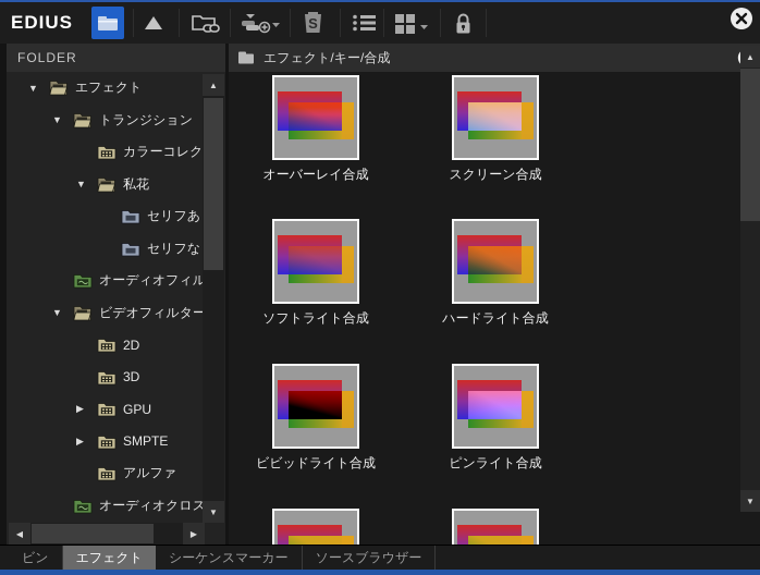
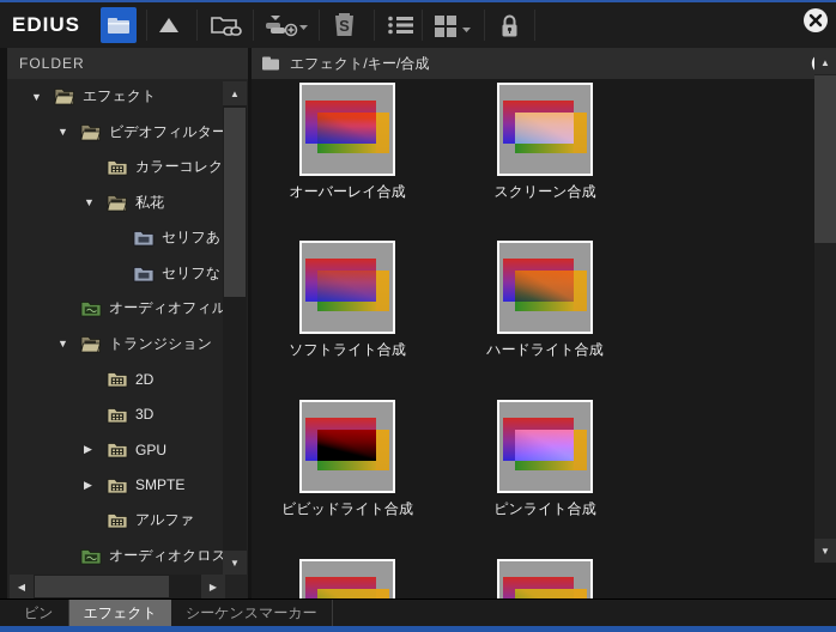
  EDIUS
  S
  FOLDER
  ▼
  エフェクト
  ▼
- トランジション
+ ビデオフィルター
  カラーコレク
  ▼
  私花
  セリフあ
  セリフな
  オーディオフィル
  ▼
- ビデオフィルター
+ トランジション
  2D
  3D
  ▶
  GPU
  ▶
  SMPTE
  アルファ
  オーディオクロス
  ▲
  ▼
  ◀
  ▶
  エフェクト/キー/合成
  オーバーレイ合成
  スクリーン合成
  ソフトライト合成
  ハードライト合成
  ビビッドライト合成
  ピンライト合成
  ▲
  ▼
  ビン
  エフェクト
  シーケンスマーカー
- ソースブラウザー
